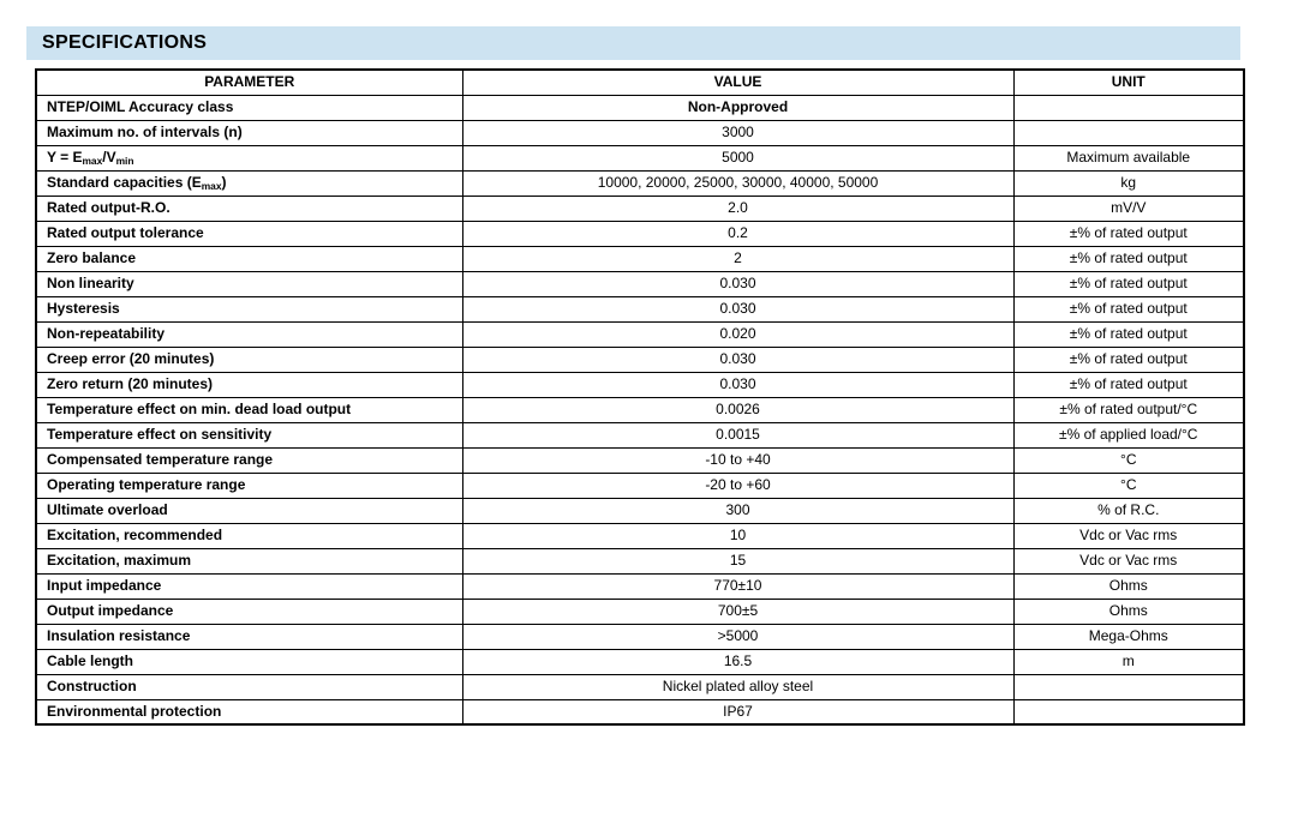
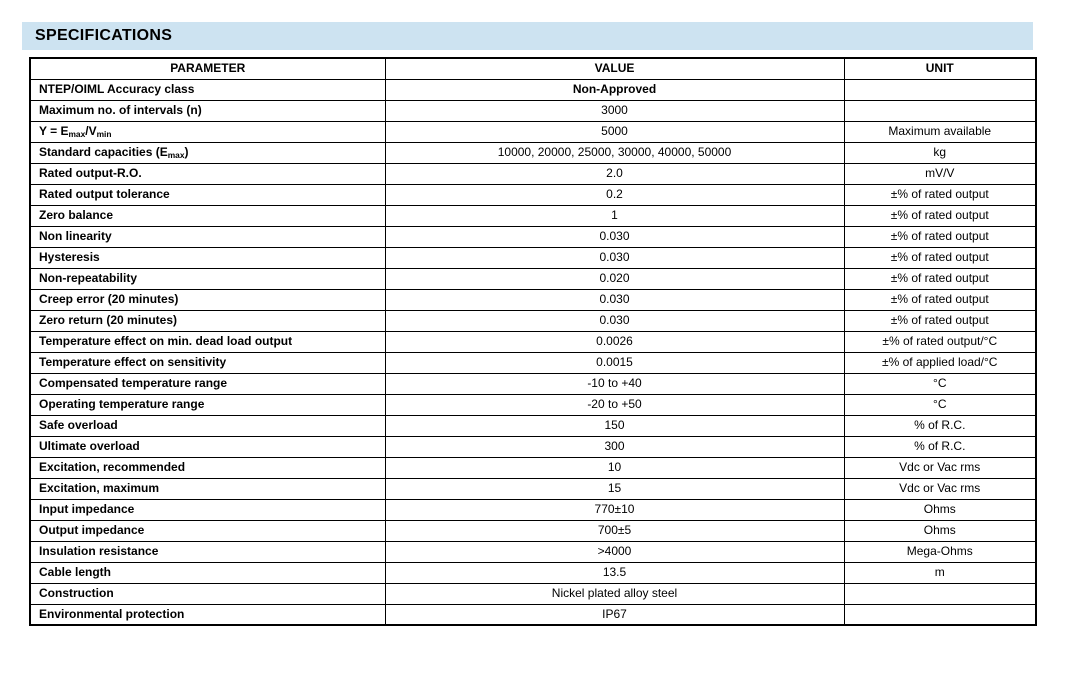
  SPECIFICATIONS
  PARAMETER	VALUE	UNIT
  NTEP/OIML Accuracy class	Non-Approved
  Maximum no. of intervals (n)	3000
  Y = Emax/Vmin	5000	Maximum available
  Standard capacities (Emax)	10000, 20000, 25000, 30000, 40000, 50000	kg
  Rated output-R.O.	2.0	mV/V
  Rated output tolerance	0.2	±% of rated output
- Zero balance	2	±% of rated output
+ Zero balance	1	±% of rated output
  Non linearity	0.030	±% of rated output
  Hysteresis	0.030	±% of rated output
  Non-repeatability	0.020	±% of rated output
  Creep error (20 minutes)	0.030	±% of rated output
  Zero return (20 minutes)	0.030	±% of rated output
  Temperature effect on min. dead load output	0.0026	±% of rated output/°C
  Temperature effect on sensitivity	0.0015	±% of applied load/°C
  Compensated temperature range	-10 to +40	°C
- Operating temperature range	-20 to +60	°C
+ Operating temperature range	-20 to +50	°C
+ Safe overload	150	% of R.C.
  Ultimate overload	300	% of R.C.
  Excitation, recommended	10	Vdc or Vac rms
  Excitation, maximum	15	Vdc or Vac rms
  Input impedance	770±10	Ohms
  Output impedance	700±5	Ohms
- Insulation resistance	>5000	Mega-Ohms
+ Insulation resistance	>4000	Mega-Ohms
- Cable length	16.5	m
+ Cable length	13.5	m
  Construction	Nickel plated alloy steel
  Environmental protection	IP67
